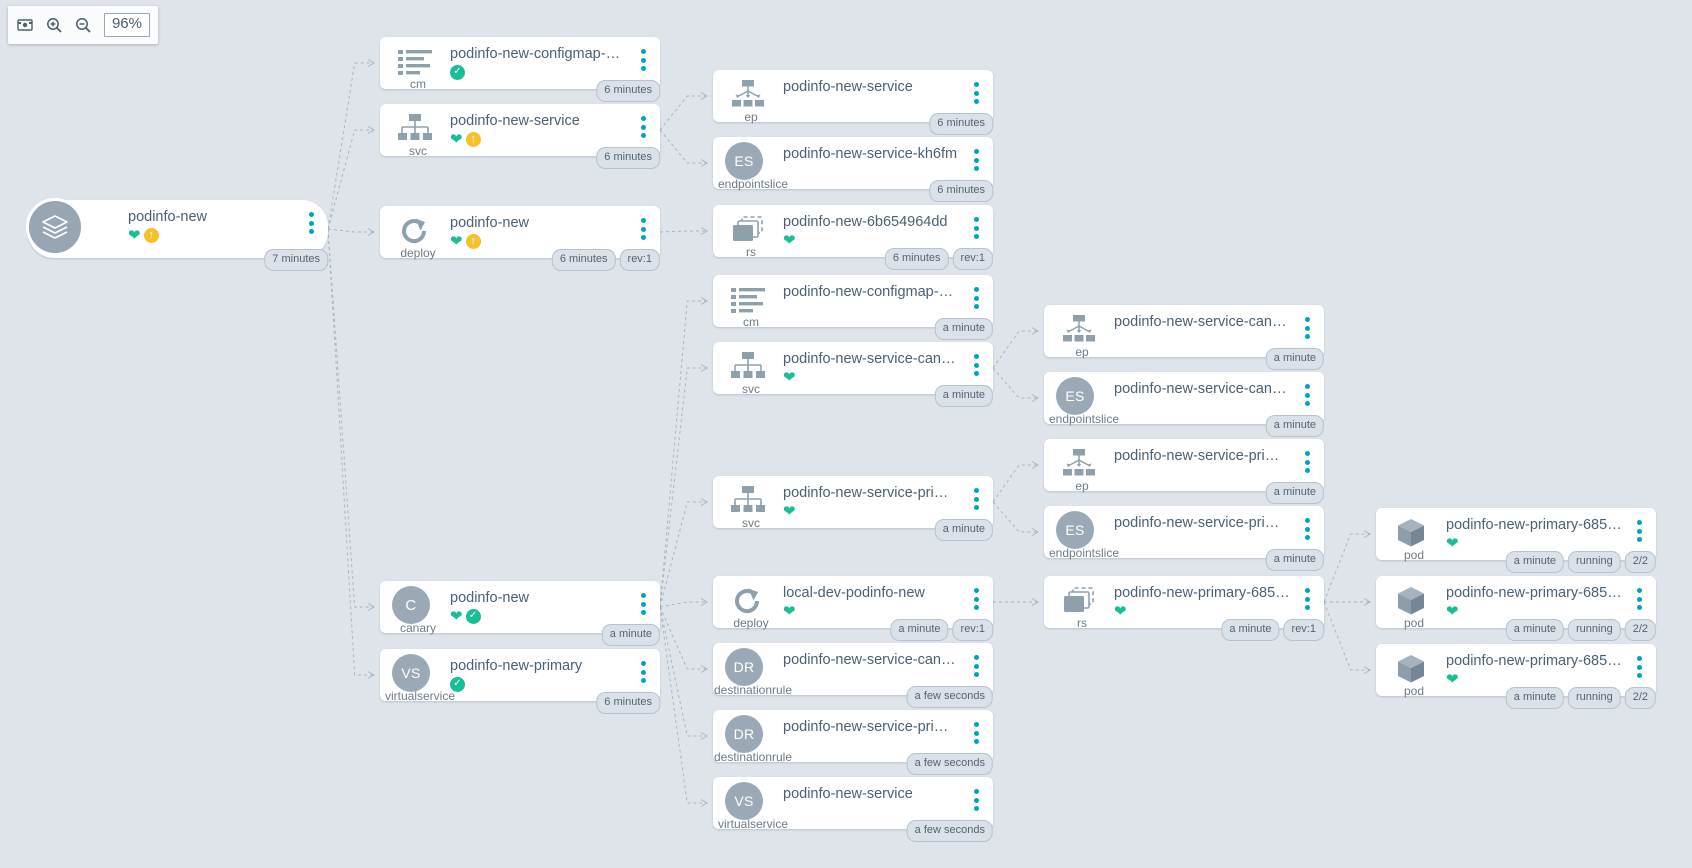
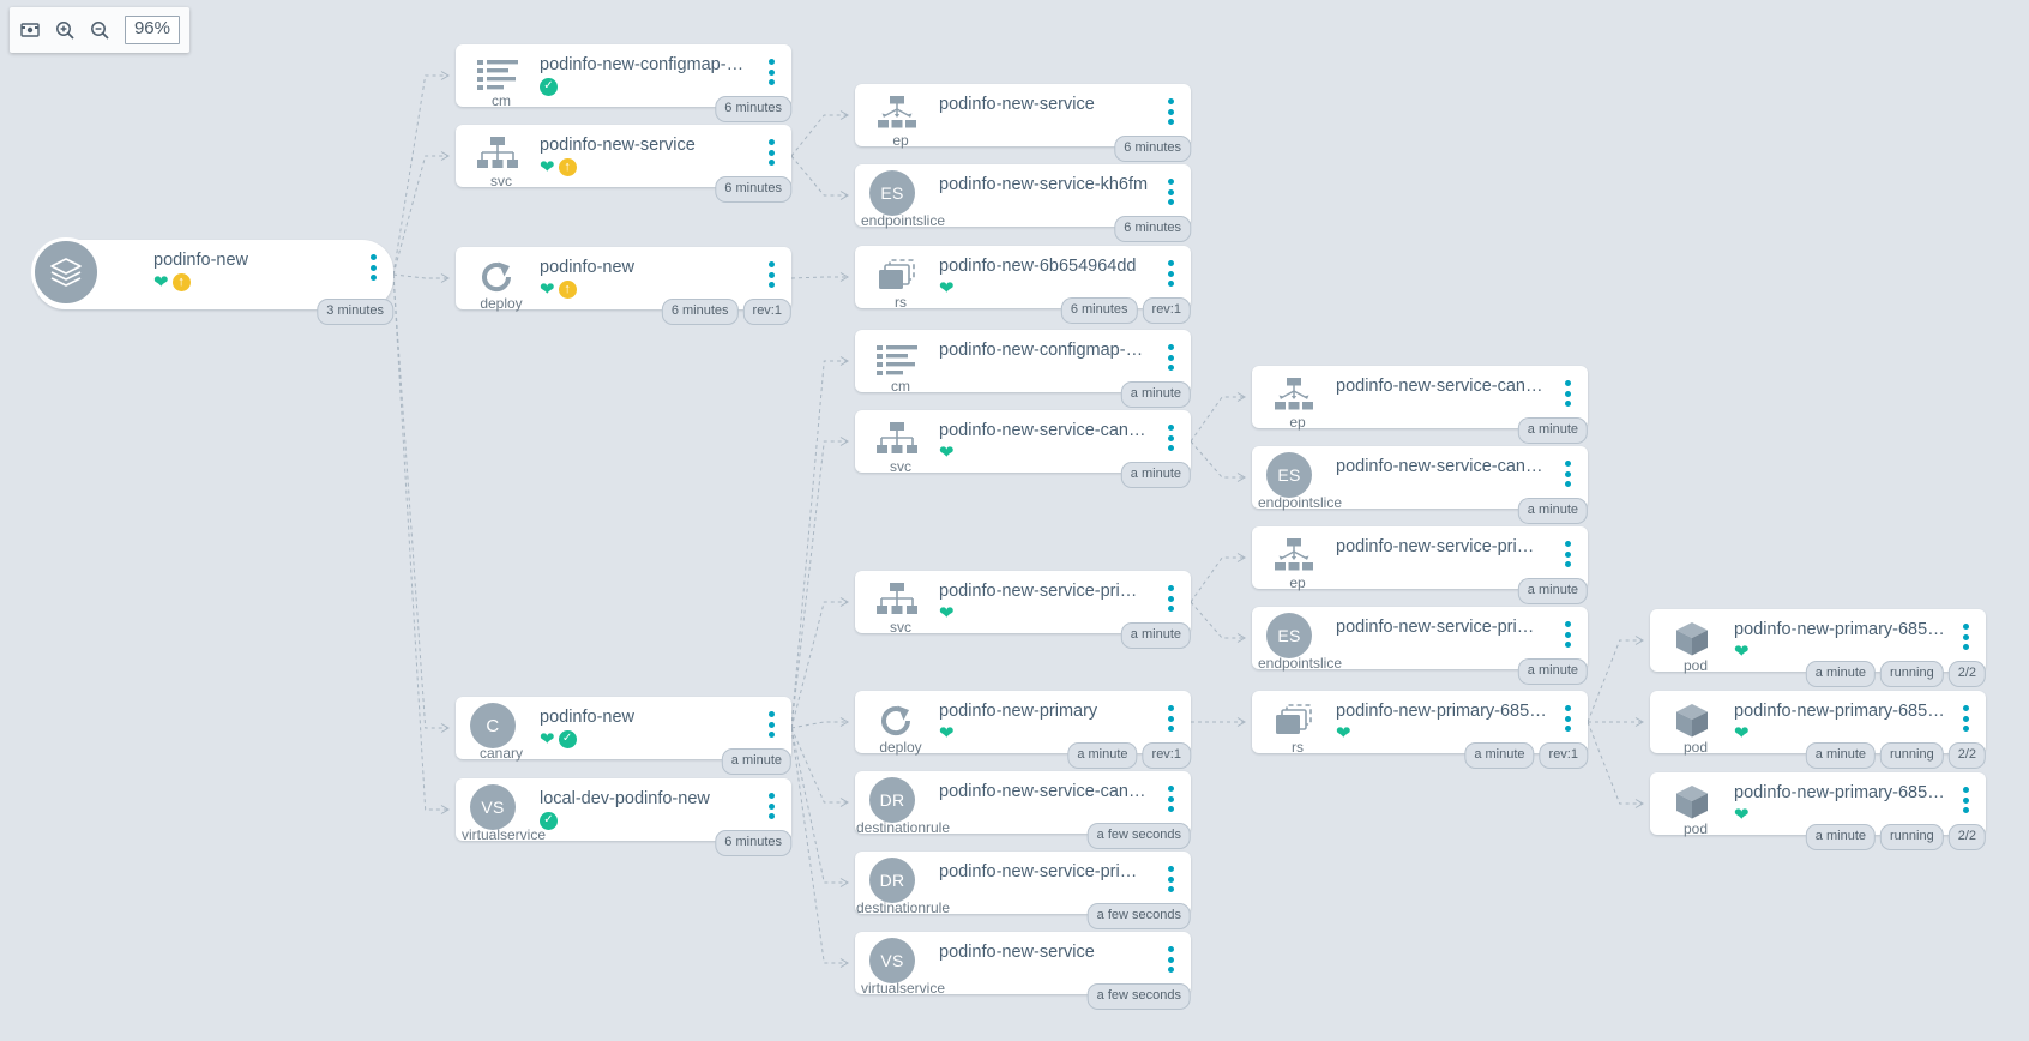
  96%
  podinfo-new
  ❤
  ↑
  cm
  podinfo-new-configmap-44k
  ✓
  svc
  podinfo-new-service
  ❤
  ↑
  deploy
  podinfo-new
  ❤
  ↑
  ep
  podinfo-new-service
  ES
  endpointslice
  podinfo-new-service-kh6fm
  rs
  podinfo-new-6b654964dd
  ❤
  cm
  podinfo-new-configmap-44k
  svc
  podinfo-new-service-canary
  ❤
  svc
  podinfo-new-service-primar
  ❤
  ep
  podinfo-new-service-canary
  ES
  endpointslice
  podinfo-new-service-canary
  ep
  podinfo-new-service-primar
  ES
  endpointslice
  podinfo-new-service-primar
  C
  canary
  podinfo-new
  ❤
  ✓
  VS
  virtualservice
- podinfo-new-primary
+ local-dev-podinfo-new
  ✓
  deploy
- local-dev-podinfo-new
+ podinfo-new-primary
  ❤
  DR
  destinationrule
  podinfo-new-service-canary
  DR
  destinationrule
  podinfo-new-service-primar
  VS
  virtualservice
  podinfo-new-service
  rs
  podinfo-new-primary-68544
  ❤
  pod
  podinfo-new-primary-68544
  ❤
  pod
  podinfo-new-primary-68544
  ❤
  pod
  podinfo-new-primary-68544
  ❤
- 7 minutes
+ 3 minutes
  6 minutes
  6 minutes
  6 minutes
  rev:1
  6 minutes
  6 minutes
  6 minutes
  rev:1
  a minute
  a minute
  a minute
  a minute
  a minute
  a minute
  a minute
  a minute
  6 minutes
  a minute
  rev:1
  a few seconds
  a few seconds
  a few seconds
  a minute
  rev:1
  a minute
  running
  2/2
  a minute
  running
  2/2
  a minute
  running
  2/2
